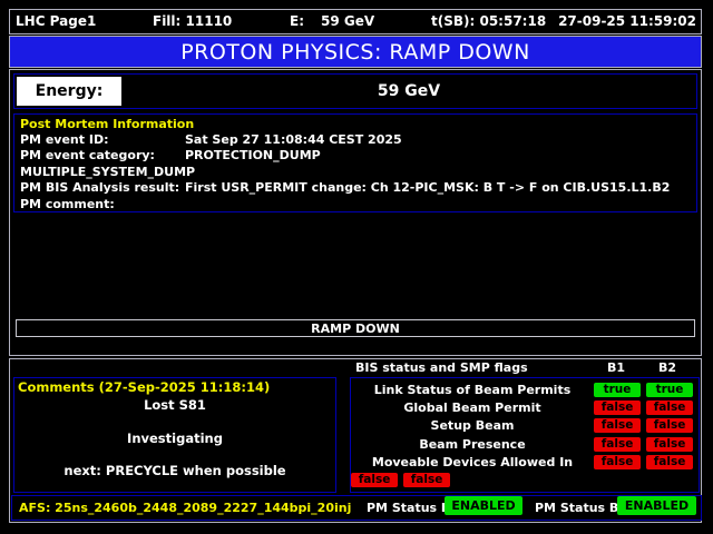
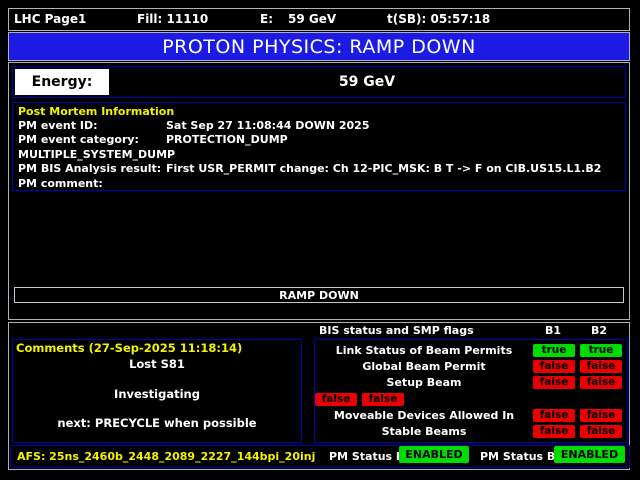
  LHC Page1
  Fill: 11110
  E:
  59 GeV
  t(SB): 05:57:18
- 27-09-25 11:59:02
  PROTON PHYSICS: RAMP DOWN
  Energy:
  59 GeV
  Post Mortem Information
  PM event ID:
- Sat Sep 27 11:08:44 CEST 2025
+ Sat Sep 27 11:08:44 DOWN 2025
  PM event category:
  PROTECTION_DUMP
  MULTIPLE_SYSTEM_DUMP
  PM BIS Analysis result:
  First USR_PERMIT change: Ch 12-PIC_MSK: B T -> F on CIB.US15.L1.B2
  PM comment:
  RAMP DOWN
  BIS status and SMP flags
  B1
  B2
  Comments (27-Sep-2025 11:18:14)
  Lost S81
  Investigating
  next: PRECYCLE when possible
  Link Status of Beam Permits
  true
  true
  Global Beam Permit
  false
  false
  Setup Beam
  false
  false
- Beam Presence
  false
  false
  Moveable Devices Allowed In
  false
  false
+ Stable Beams
  false
  false
  AFS: 25ns_2460b_2448_2089_2227_144bpi_20inj
  PM Status
  ENABLED
  PM Status B
  ENABLED
